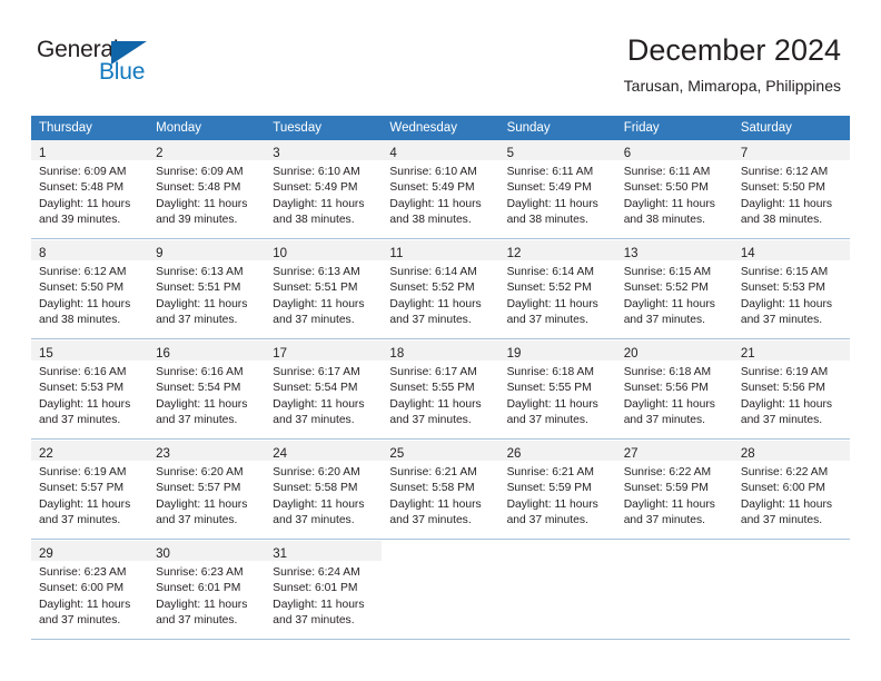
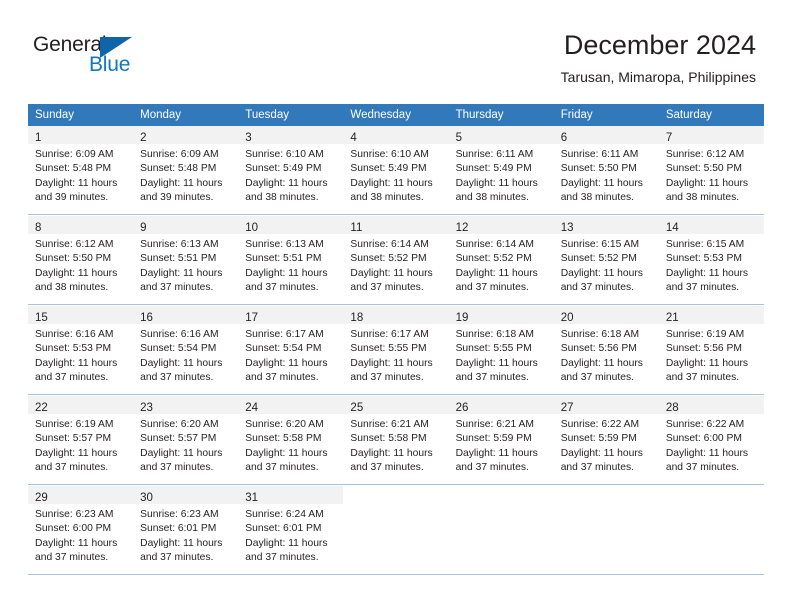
  General
  Blue
  December 2024
  Tarusan, Mimaropa, Philippines
- Thursday
+ Sunday
  Monday
  Tuesday
  Wednesday
- Sunday
+ Thursday
  Friday
  Saturday
  1
  Sunrise: 6:09 AM
  Sunset: 5:48 PM
  Daylight: 11 hours
  and 39 minutes.
  2
  Sunrise: 6:09 AM
  Sunset: 5:48 PM
  Daylight: 11 hours
  and 39 minutes.
  3
  Sunrise: 6:10 AM
  Sunset: 5:49 PM
  Daylight: 11 hours
  and 38 minutes.
  4
  Sunrise: 6:10 AM
  Sunset: 5:49 PM
  Daylight: 11 hours
  and 38 minutes.
  5
  Sunrise: 6:11 AM
  Sunset: 5:49 PM
  Daylight: 11 hours
  and 38 minutes.
  6
  Sunrise: 6:11 AM
  Sunset: 5:50 PM
  Daylight: 11 hours
  and 38 minutes.
  7
  Sunrise: 6:12 AM
  Sunset: 5:50 PM
  Daylight: 11 hours
  and 38 minutes.
  8
  Sunrise: 6:12 AM
  Sunset: 5:50 PM
  Daylight: 11 hours
  and 38 minutes.
  9
  Sunrise: 6:13 AM
  Sunset: 5:51 PM
  Daylight: 11 hours
  and 37 minutes.
  10
  Sunrise: 6:13 AM
  Sunset: 5:51 PM
  Daylight: 11 hours
  and 37 minutes.
  11
  Sunrise: 6:14 AM
  Sunset: 5:52 PM
  Daylight: 11 hours
  and 37 minutes.
  12
  Sunrise: 6:14 AM
  Sunset: 5:52 PM
  Daylight: 11 hours
  and 37 minutes.
  13
  Sunrise: 6:15 AM
  Sunset: 5:52 PM
  Daylight: 11 hours
  and 37 minutes.
  14
  Sunrise: 6:15 AM
  Sunset: 5:53 PM
  Daylight: 11 hours
  and 37 minutes.
  15
  Sunrise: 6:16 AM
  Sunset: 5:53 PM
  Daylight: 11 hours
  and 37 minutes.
  16
  Sunrise: 6:16 AM
  Sunset: 5:54 PM
  Daylight: 11 hours
  and 37 minutes.
  17
  Sunrise: 6:17 AM
  Sunset: 5:54 PM
  Daylight: 11 hours
  and 37 minutes.
  18
  Sunrise: 6:17 AM
  Sunset: 5:55 PM
  Daylight: 11 hours
  and 37 minutes.
  19
  Sunrise: 6:18 AM
  Sunset: 5:55 PM
  Daylight: 11 hours
  and 37 minutes.
  20
  Sunrise: 6:18 AM
  Sunset: 5:56 PM
  Daylight: 11 hours
  and 37 minutes.
  21
  Sunrise: 6:19 AM
  Sunset: 5:56 PM
  Daylight: 11 hours
  and 37 minutes.
  22
  Sunrise: 6:19 AM
  Sunset: 5:57 PM
  Daylight: 11 hours
  and 37 minutes.
  23
  Sunrise: 6:20 AM
  Sunset: 5:57 PM
  Daylight: 11 hours
  and 37 minutes.
  24
  Sunrise: 6:20 AM
  Sunset: 5:58 PM
  Daylight: 11 hours
  and 37 minutes.
  25
  Sunrise: 6:21 AM
  Sunset: 5:58 PM
  Daylight: 11 hours
  and 37 minutes.
  26
  Sunrise: 6:21 AM
  Sunset: 5:59 PM
  Daylight: 11 hours
  and 37 minutes.
  27
  Sunrise: 6:22 AM
  Sunset: 5:59 PM
  Daylight: 11 hours
  and 37 minutes.
  28
  Sunrise: 6:22 AM
  Sunset: 6:00 PM
  Daylight: 11 hours
  and 37 minutes.
  29
  Sunrise: 6:23 AM
  Sunset: 6:00 PM
  Daylight: 11 hours
  and 37 minutes.
  30
  Sunrise: 6:23 AM
  Sunset: 6:01 PM
  Daylight: 11 hours
  and 37 minutes.
  31
  Sunrise: 6:24 AM
  Sunset: 6:01 PM
  Daylight: 11 hours
  and 37 minutes.
